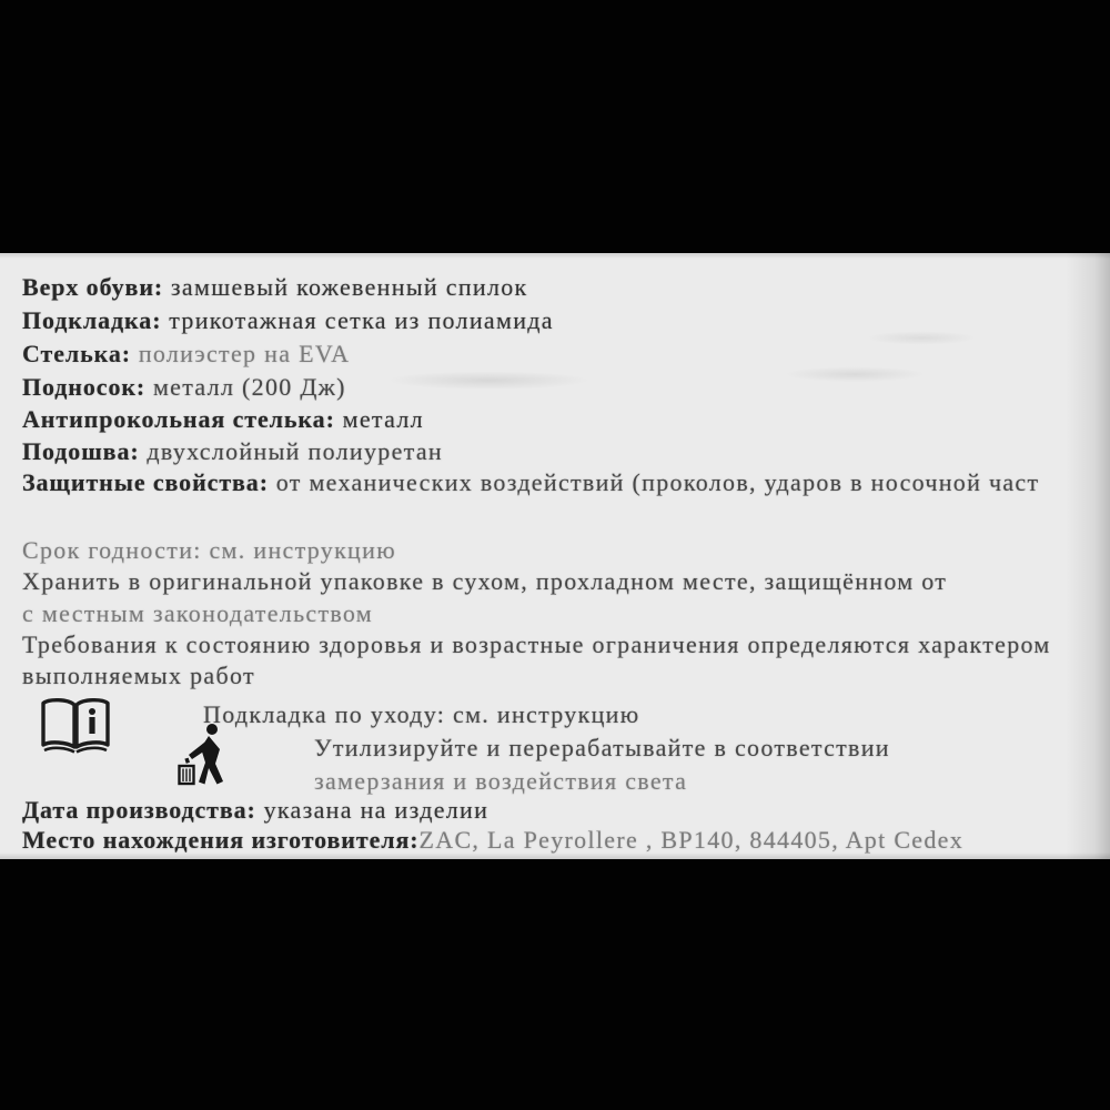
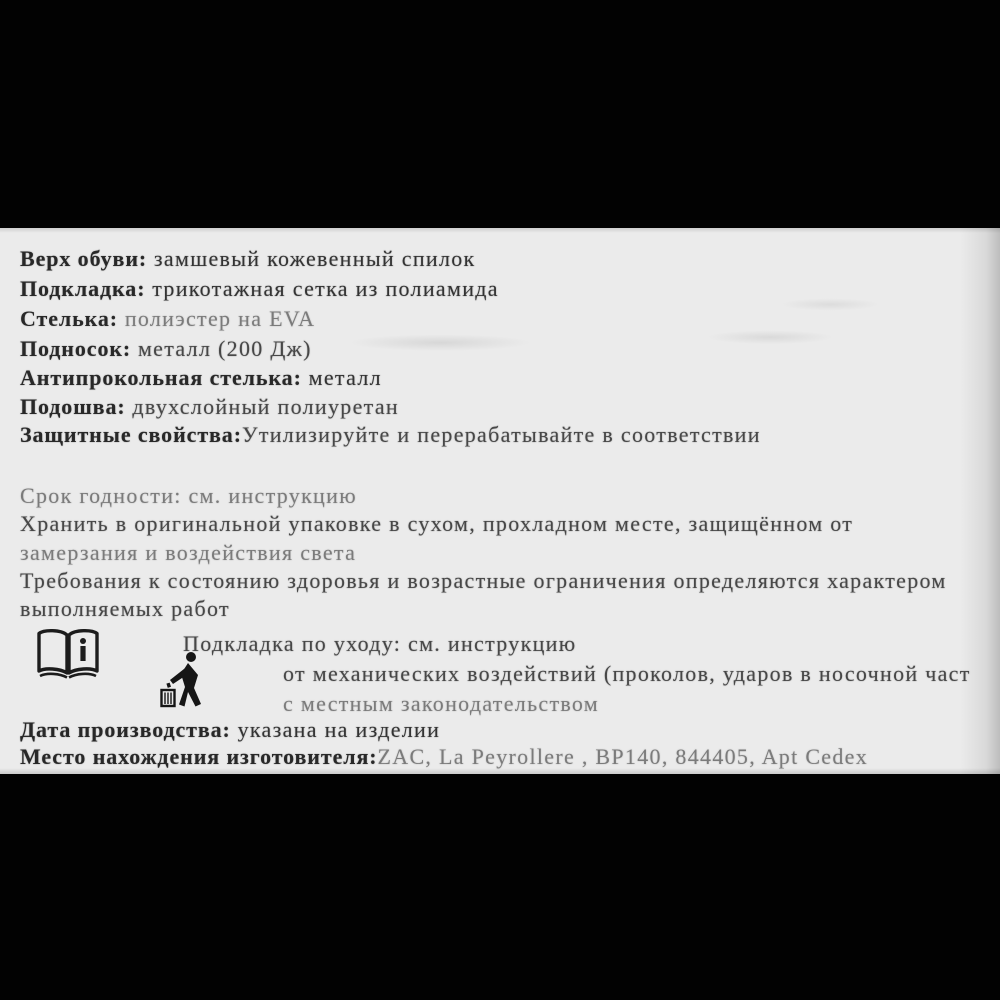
  Верх обуви: замшевый кожевенный спилок
  Подкладка: трикотажная сетка из полиамида
  Стелька: полиэстер на EVA
  Подносок: металл (200 Дж)
  Антипрокольная стелька: металл
  Подошва: двухслойный полиуретан
- Защитные свойства: от механических воздействий (проколов, ударов в носочной част
+ Защитные свойства:Утилизируйте и перерабатывайте в соответствии
  Срок годности: см. инструкцию
  Хранить в оригинальной упаковке в сухом, прохладном месте, защищённом от
- с местным законодательством
+ замерзания и воздействия света
  Требования к состоянию здоровья и возрастные ограничения определяются характером
  выполняемых работ
  Подкладка по уходу: см. инструкцию
- Утилизируйте и перерабатывайте в соответствии
+ от механических воздействий (проколов, ударов в носочной част
- замерзания и воздействия света
+ с местным законодательством
  Дата производства: указана на изделии
  Место нахождения изготовителя:ZAC, La Peyrollere , BP140, 844405, Apt Cedex
